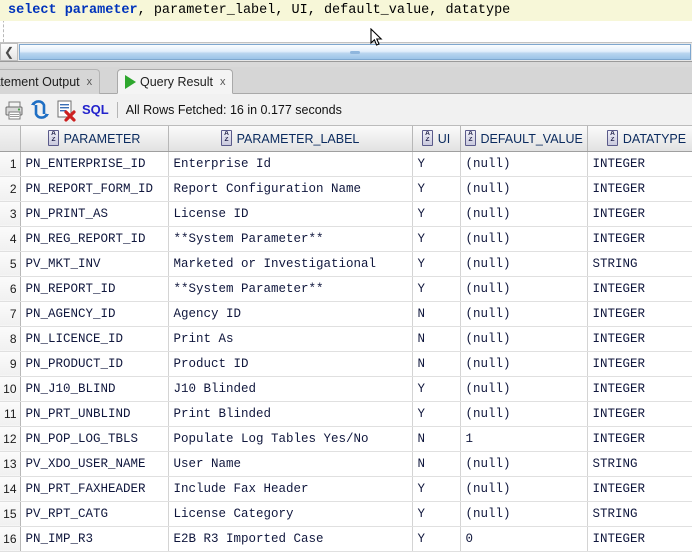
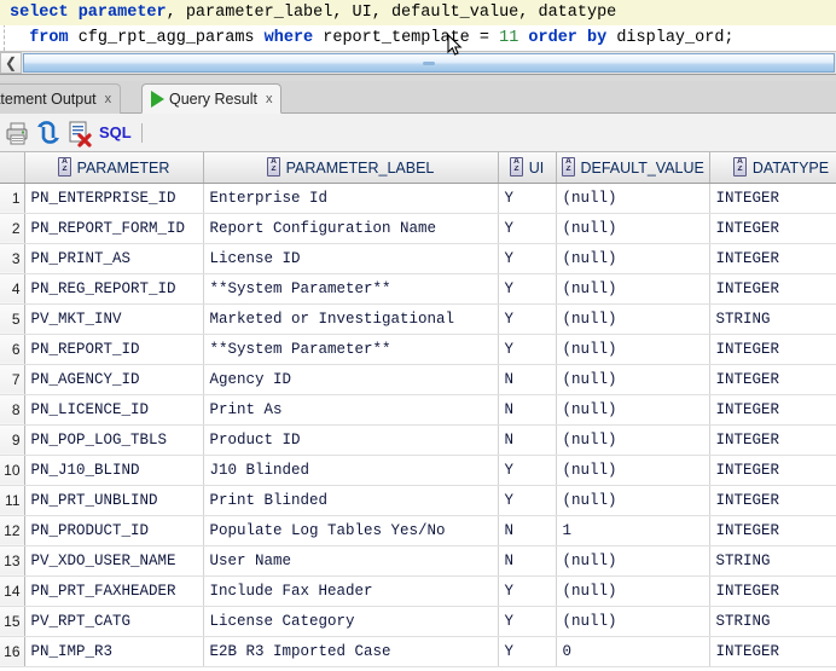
  select parameter, parameter_label, UI, default_value, datatype
+ from cfg_rpt_agg_params where report_template = 11 order by display_ord;
  ❮
  tement Output
  x
  Query Result
  x
  SQL
- All Rows Fetched: 16 in 0.177 seconds
  	PARAMETER	PARAMETER_LABEL	UI	DEFAULT_VALUE	DATATYPE
  1	PN_ENTERPRISE_ID	Enterprise Id	Y	(null)	INTEGER
  2	PN_REPORT_FORM_ID	Report Configuration Name	Y	(null)	INTEGER
  3	PN_PRINT_AS	License ID	Y	(null)	INTEGER
  4	PN_REG_REPORT_ID	**System Parameter**	Y	(null)	INTEGER
  5	PV_MKT_INV	Marketed or Investigational	Y	(null)	STRING
  6	PN_REPORT_ID	**System Parameter**	Y	(null)	INTEGER
  7	PN_AGENCY_ID	Agency ID	N	(null)	INTEGER
  8	PN_LICENCE_ID	Print As	N	(null)	INTEGER
- 9	PN_PRODUCT_ID	Product ID	N	(null)	INTEGER
+ 9	PN_POP_LOG_TBLS	Product ID	N	(null)	INTEGER
  10	PN_J10_BLIND	J10 Blinded	Y	(null)	INTEGER
  11	PN_PRT_UNBLIND	Print Blinded	Y	(null)	INTEGER
- 12	PN_POP_LOG_TBLS	Populate Log Tables Yes/No	N	1	INTEGER
+ 12	PN_PRODUCT_ID	Populate Log Tables Yes/No	N	1	INTEGER
  13	PV_XDO_USER_NAME	User Name	N	(null)	STRING
  14	PN_PRT_FAXHEADER	Include Fax Header	Y	(null)	INTEGER
  15	PV_RPT_CATG	License Category	Y	(null)	STRING
  16	PN_IMP_R3	E2B R3 Imported Case	Y	0	INTEGER
